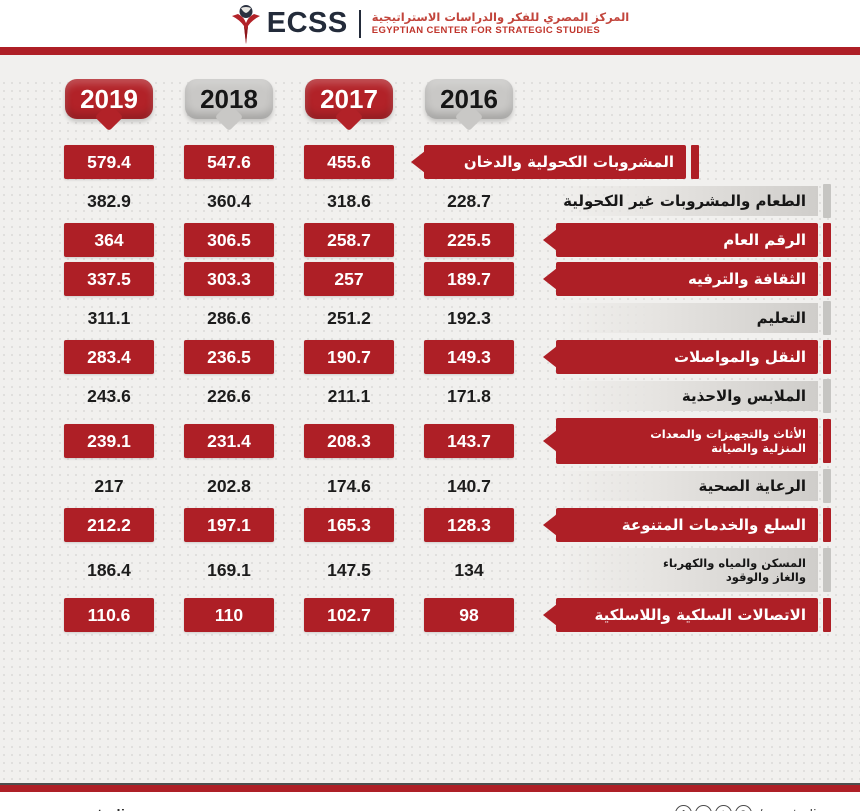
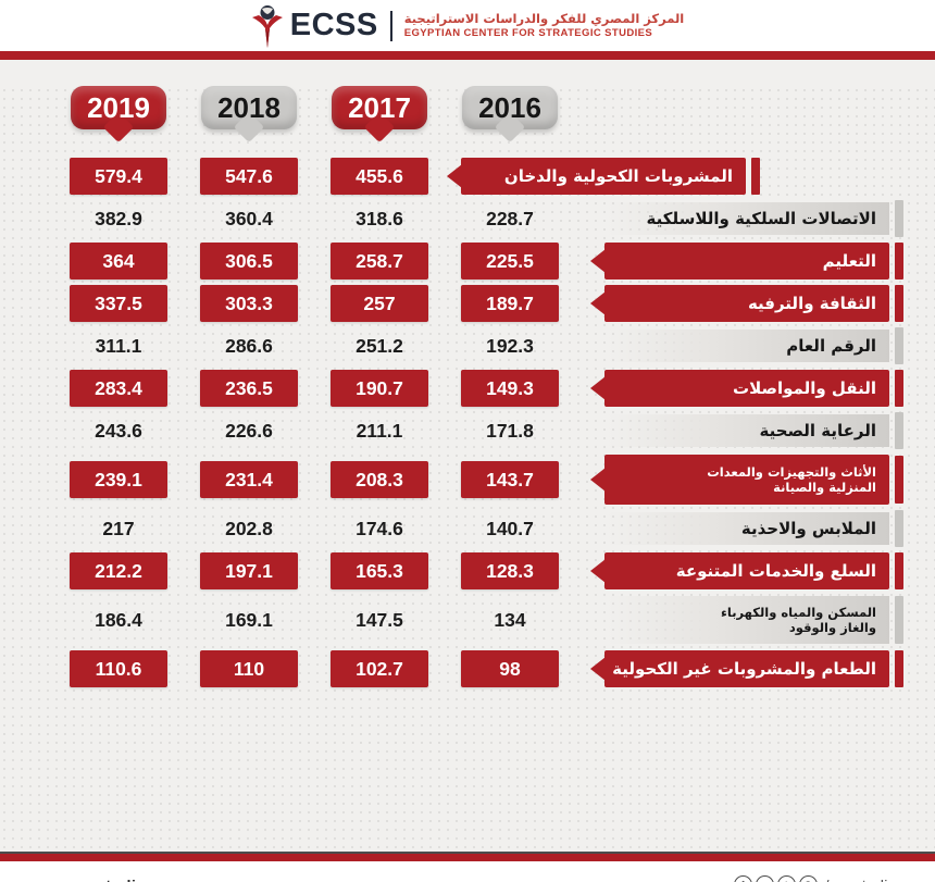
  ECSS
  المركز المصري للفكر والدراسات الاستراتيجية
  EGYPTIAN CENTER FOR STRATEGIC STUDIES
  2019
  2018
  2017
  2016
  579.4
  547.6
  455.6
  المشروبات الكحولية والدخان
  382.9
  360.4
  318.6
  228.7
- الطعام والمشروبات غير الكحولية
+ الاتصالات السلكية واللاسلكية
  364
  306.5
  258.7
  225.5
- الرقم العام
+ التعليم
  337.5
  303.3
  257
  189.7
  الثقافة والترفيه
  311.1
  286.6
  251.2
  192.3
- التعليم
+ الرقم العام
  283.4
  236.5
  190.7
  149.3
  النقل والمواصلات
  243.6
  226.6
  211.1
  171.8
- الملابس والاحذية
+ الرعاية الصحية
  239.1
  231.4
  208.3
  143.7
  الأثاث والتجهيزات والمعدات
  المنزلية والصيانة
  217
  202.8
  174.6
  140.7
- الرعاية الصحية
+ الملابس والاحذية
  212.2
  197.1
  165.3
  128.3
  السلع والخدمات المتنوعة
  186.4
  169.1
  147.5
  134
  المسكن والمياه والكهرباء
  والغاز والوقود
  110.6
  110
  102.7
  98
- الاتصالات السلكية واللاسلكية
+ الطعام والمشروبات غير الكحولية
